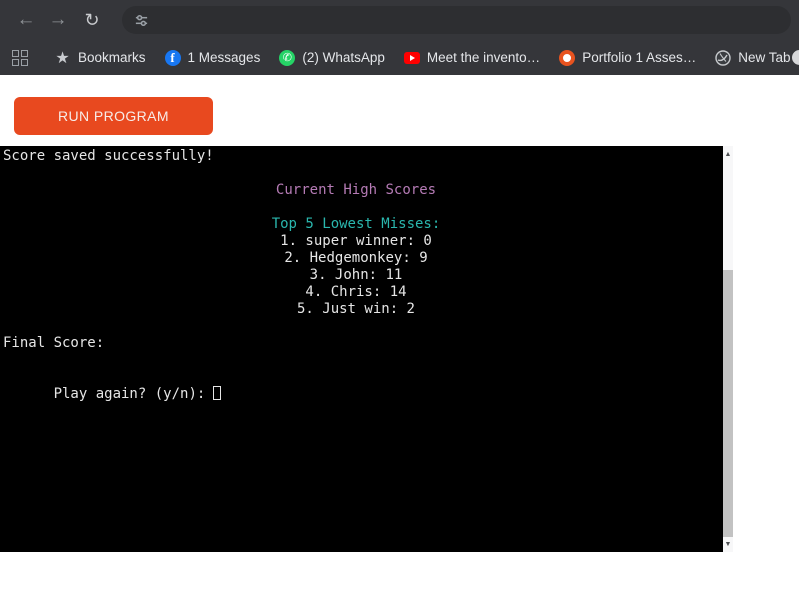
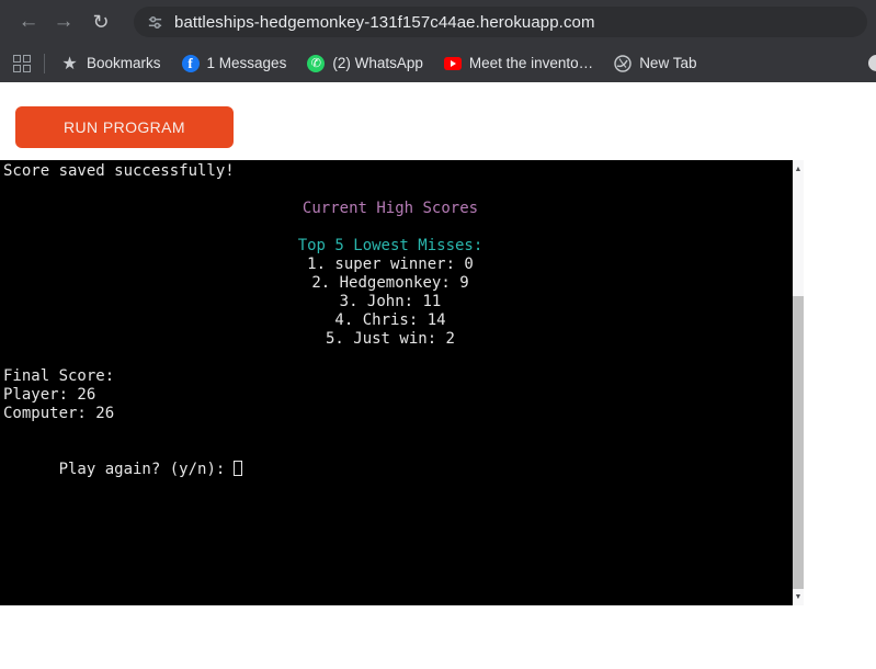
  ←
  →
  ↻
+ battleships-hedgemonkey-131f157c44ae.herokuapp.com
  ★
  Bookmarks
  f
  1 Messages
  ✆
  (2) WhatsApp
  Meet the invento…
- Portfolio 1 Asses…
  New Tab
  RUN PROGRAM
  Score saved successfully!
  Current High Scores
  Top 5 Lowest Misses:
  1. super winner: 0
  2. Hedgemonkey: 9
  3. John: 11
  4. Chris: 14
  5. Just win: 2
  Final Score:
+ Player: 26
+ Computer: 26
  Play again? (y/n):
